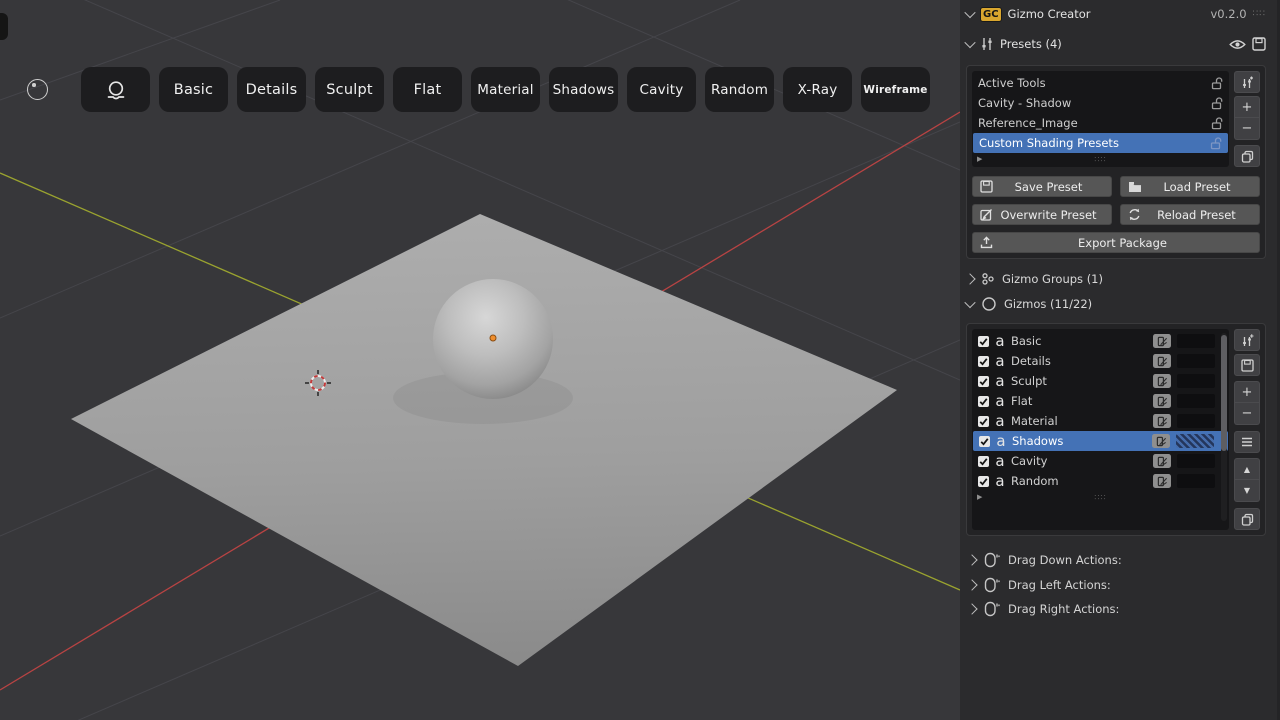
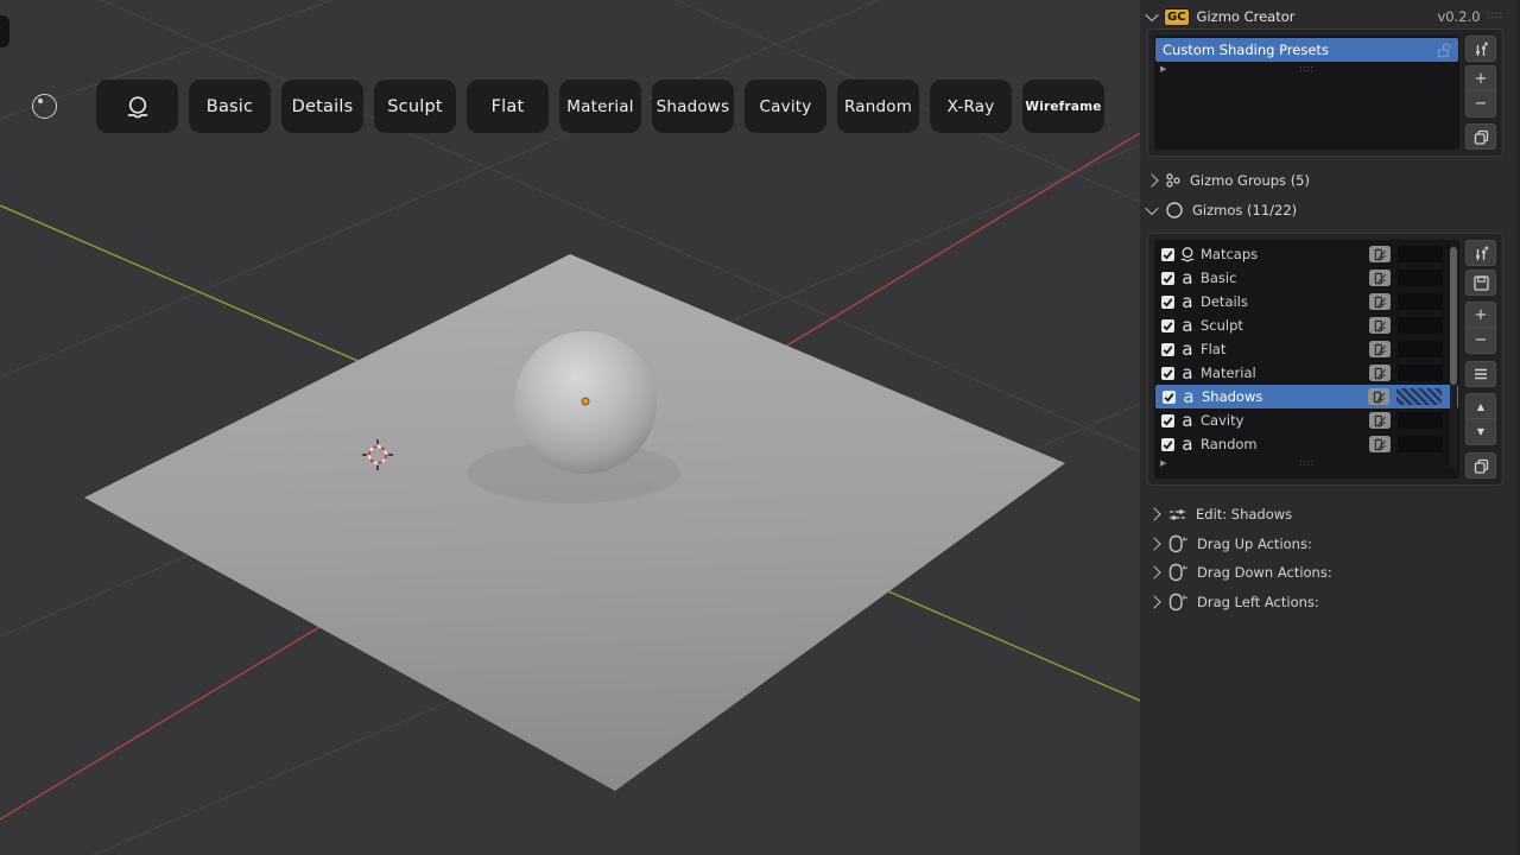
  Basic
  Details
  Sculpt
  Flat
  Material
  Shadows
  Cavity
  Random
  X-Ray
  Wireframe
  GC
  Gizmo Creator
  v0.2.0
  ∷∷
- Presets (4)
- Active Tools
- Cavity - Shadow
- Reference_Image
  Custom Shading Presets
  ▶
  ∷∷
  +
  −
- Save Preset
- Load Preset
- Overwrite Preset
- Reload Preset
- Export Package
- Gizmo Groups (1)
+ Gizmo Groups (5)
  Gizmos (11/22)
+ Matcaps
  a
  Basic
  a
  Details
  a
  Sculpt
  a
  Flat
  a
  Material
  a
  Shadows
  a
  Cavity
  a
  Random
  ▶
  ∷∷
  +
  −
  ▲
  ▼
+ Edit: Shadows
+ Drag Up Actions:
  Drag Down Actions:
  Drag Left Actions:
- Drag Right Actions:
